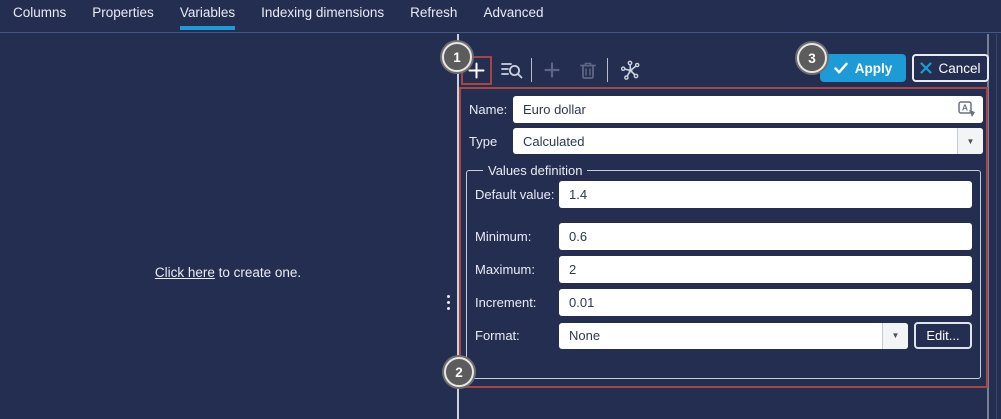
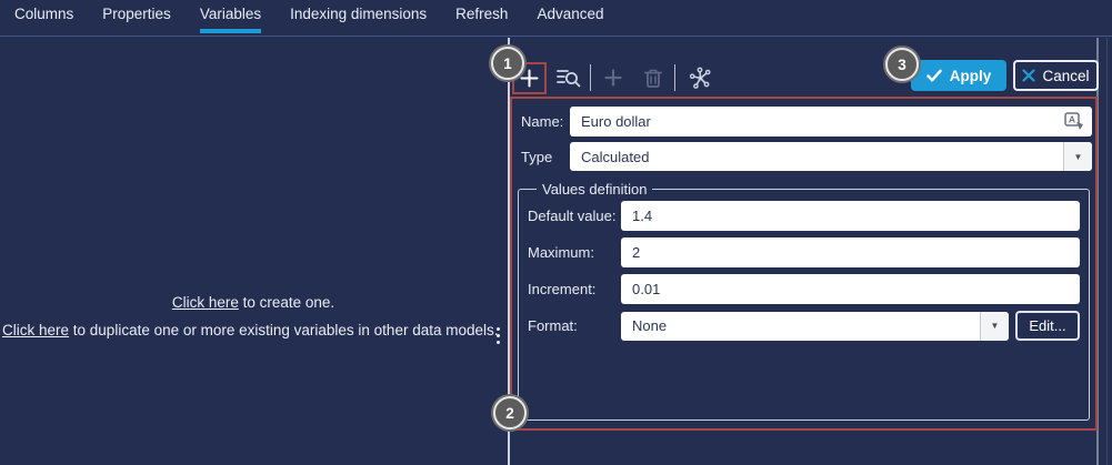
  Columns
  Properties
  Variables
  Indexing dimensions
  Refresh
  Advanced
  Click here to create one.
+ Click here to duplicate one or more existing variables in other data models.
  Apply
  Cancel
  Name:
  Euro dollar
  A
  Type
  Calculated
  ▼
  Values definition
  Default value:
  1.4
- Minimum:
- 0.6
  Maximum:
  2
  Increment:
  0.01
  Format:
  None
  ▼
  Edit...
  1
  2
  3
